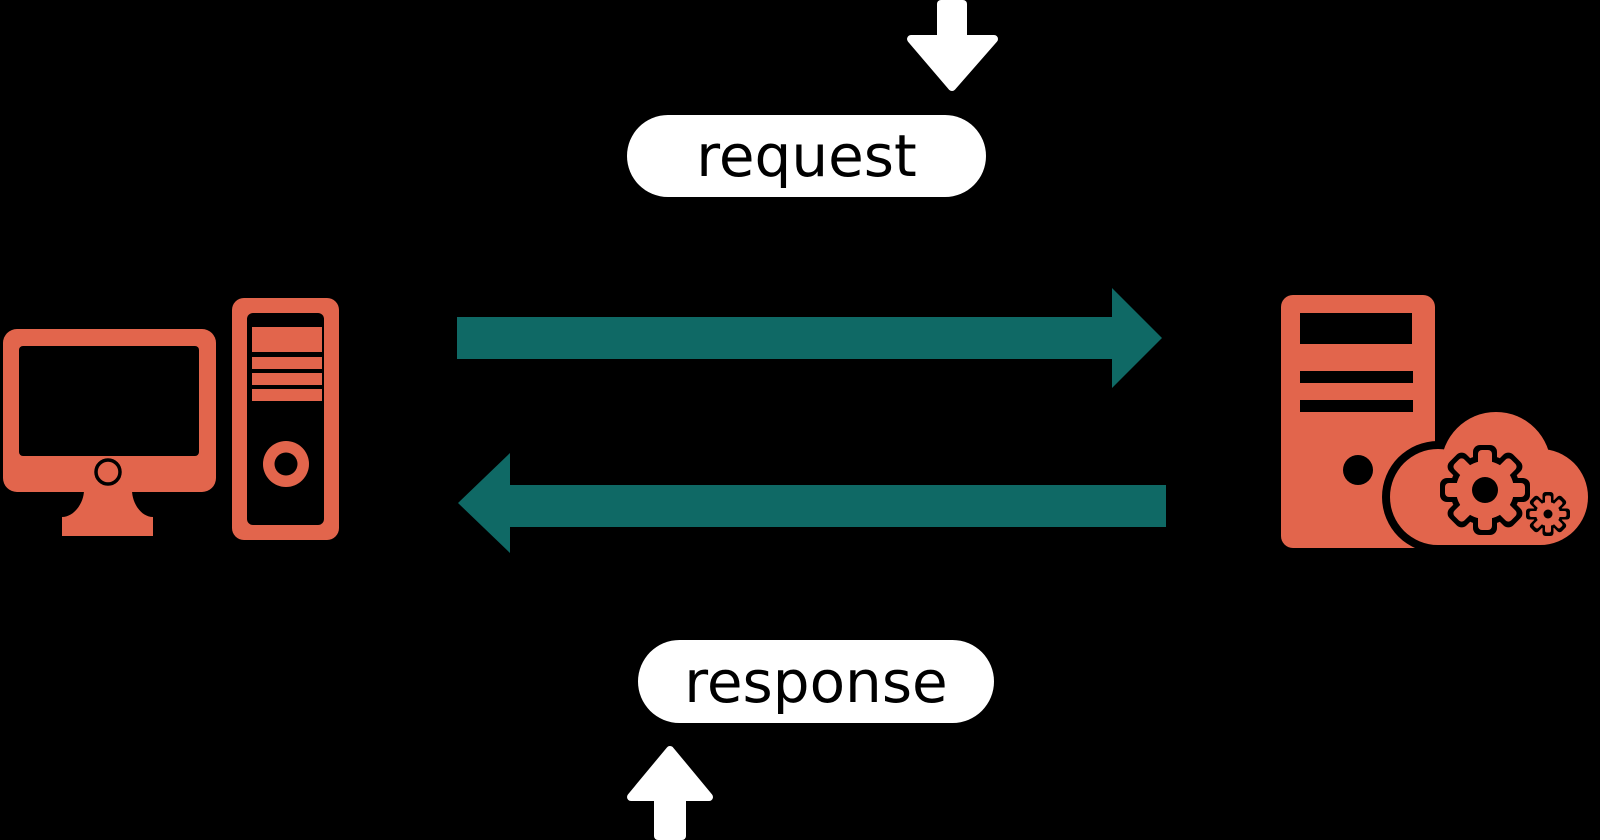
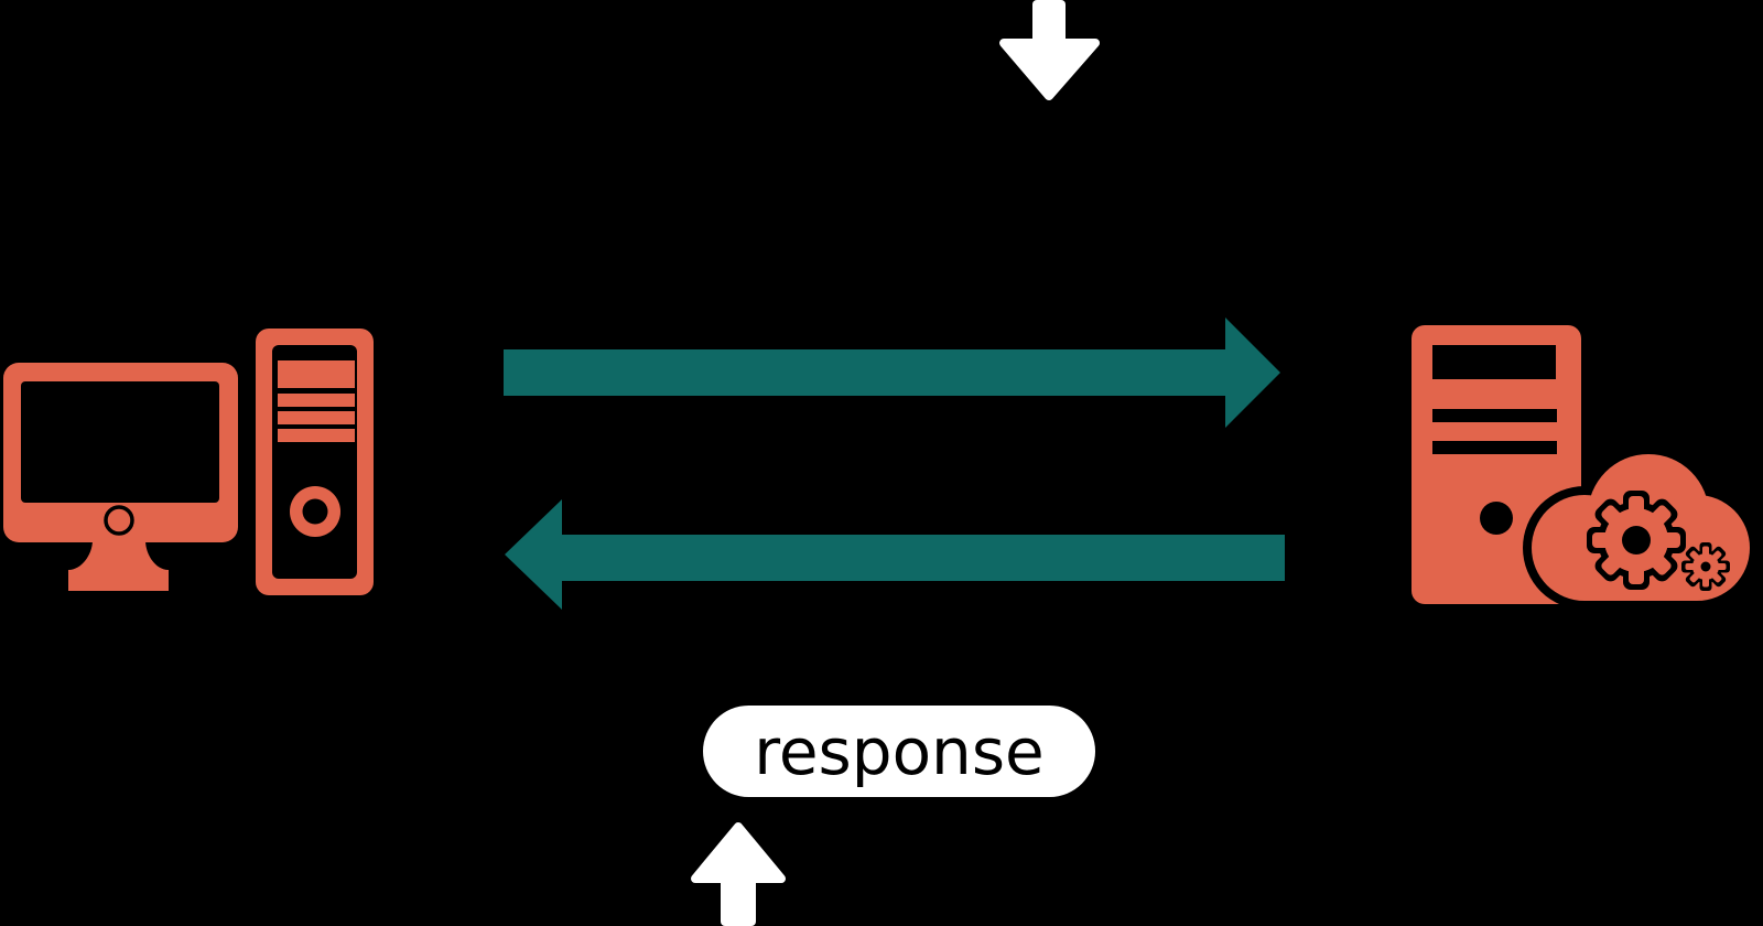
- request
  response
